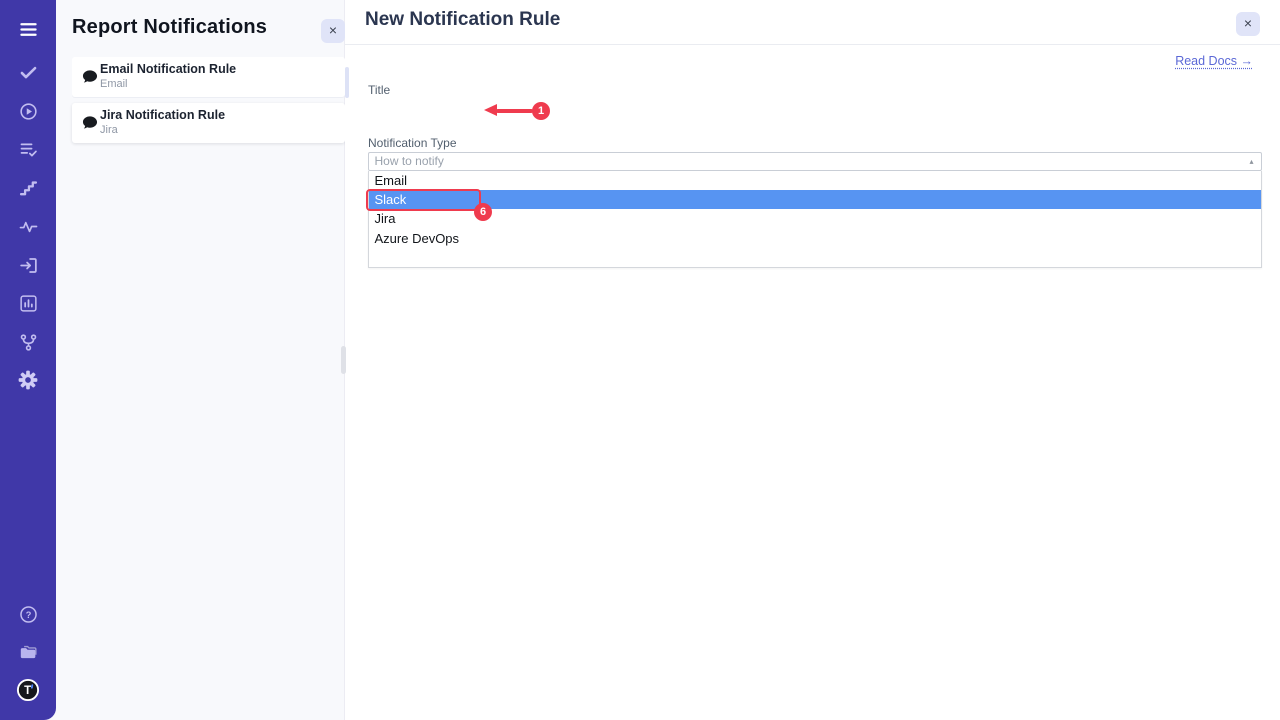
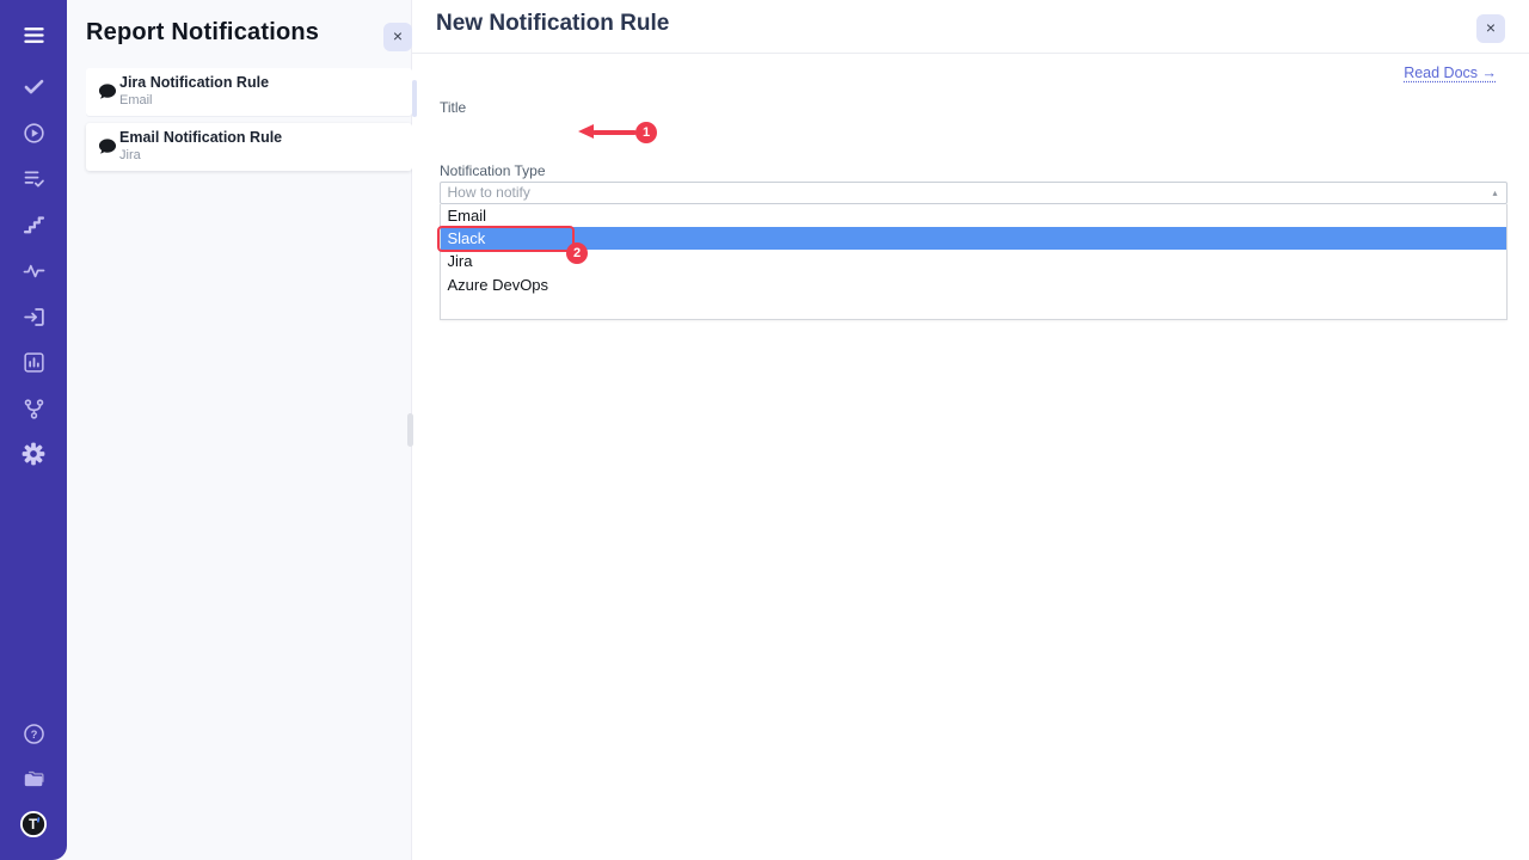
  ?
  T
  Report Notifications
  ×
- Email Notification Rule
+ Jira Notification Rule
  Email
- Jira Notification Rule
+ Email Notification Rule
  Jira
  New Notification Rule
  ×
  Read Docs →
  Title
  1
  Notification Type
  How to notify
  ▴
  Email
  Slack
  Jira
  Azure DevOps
- 6
+ 2
